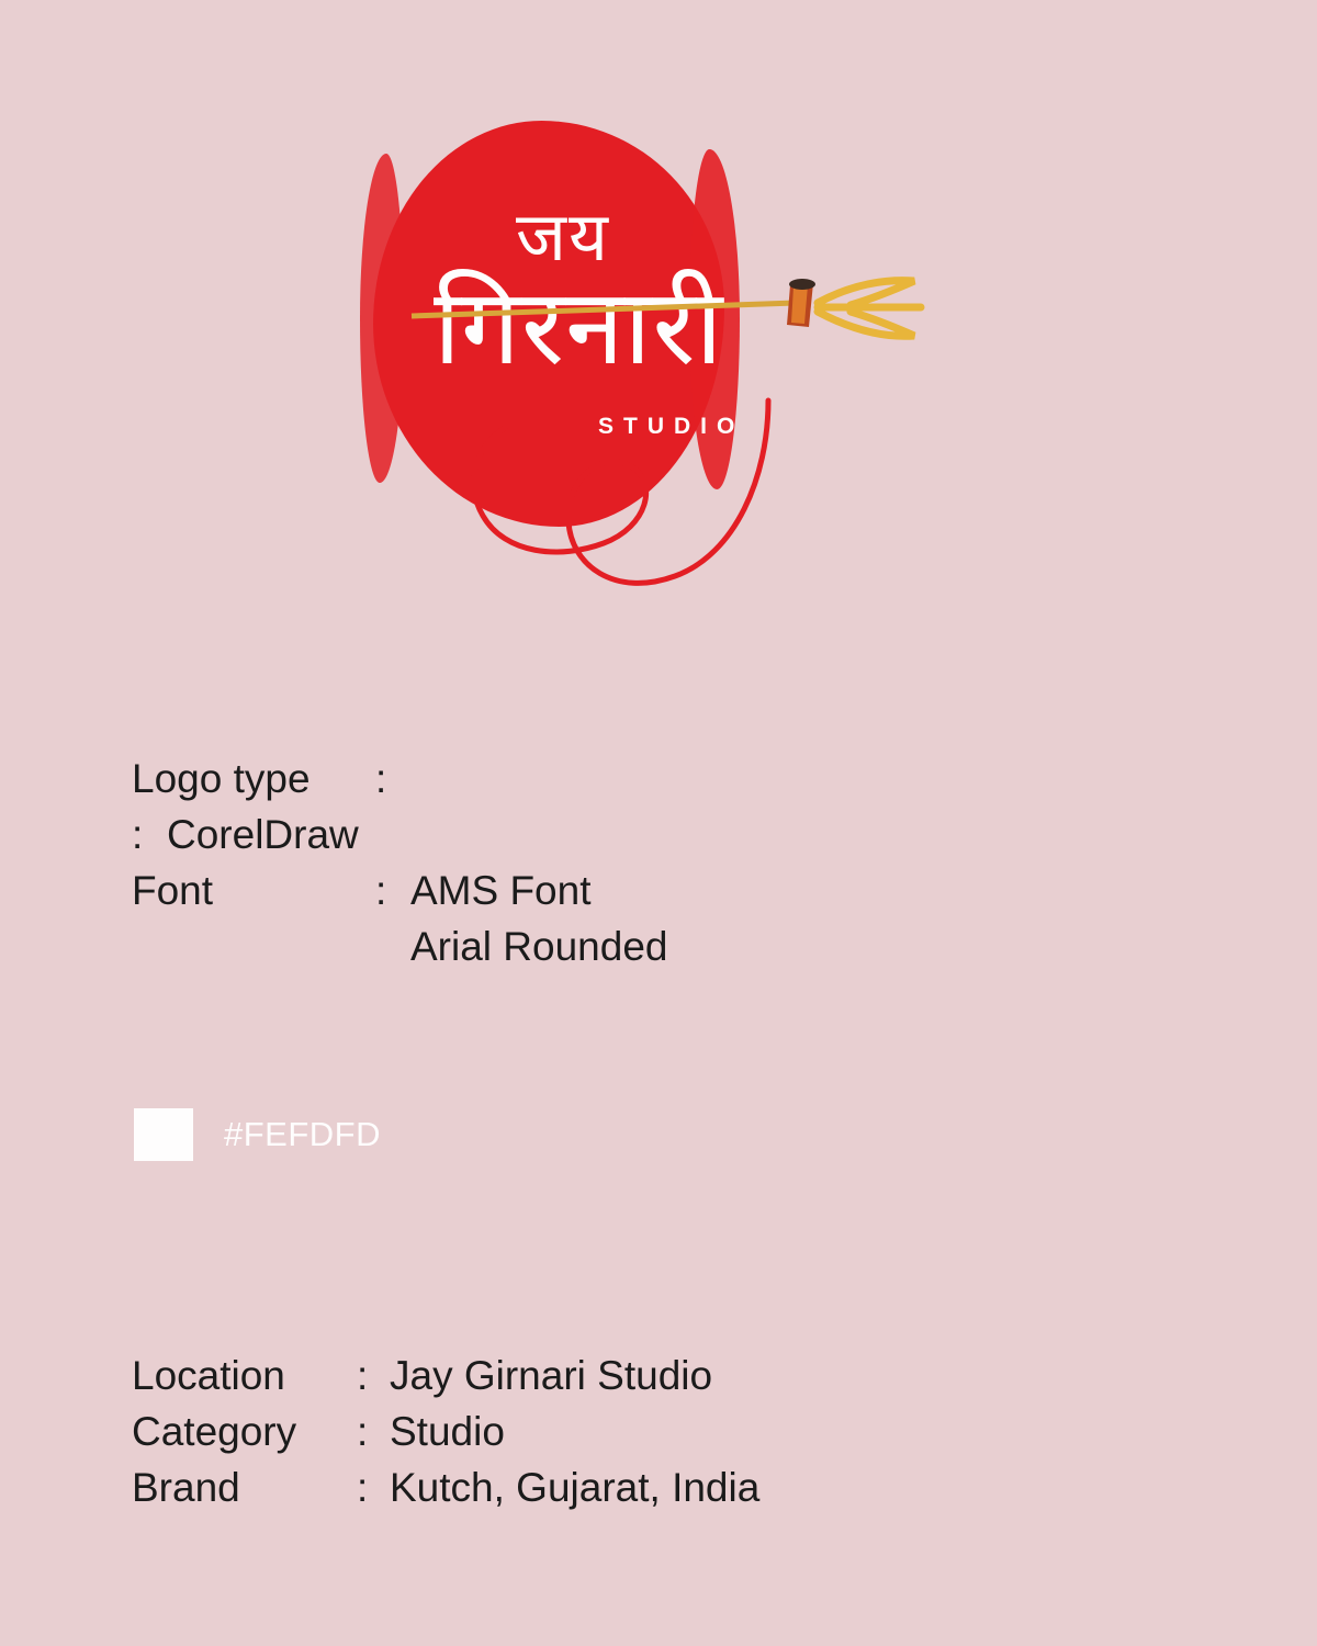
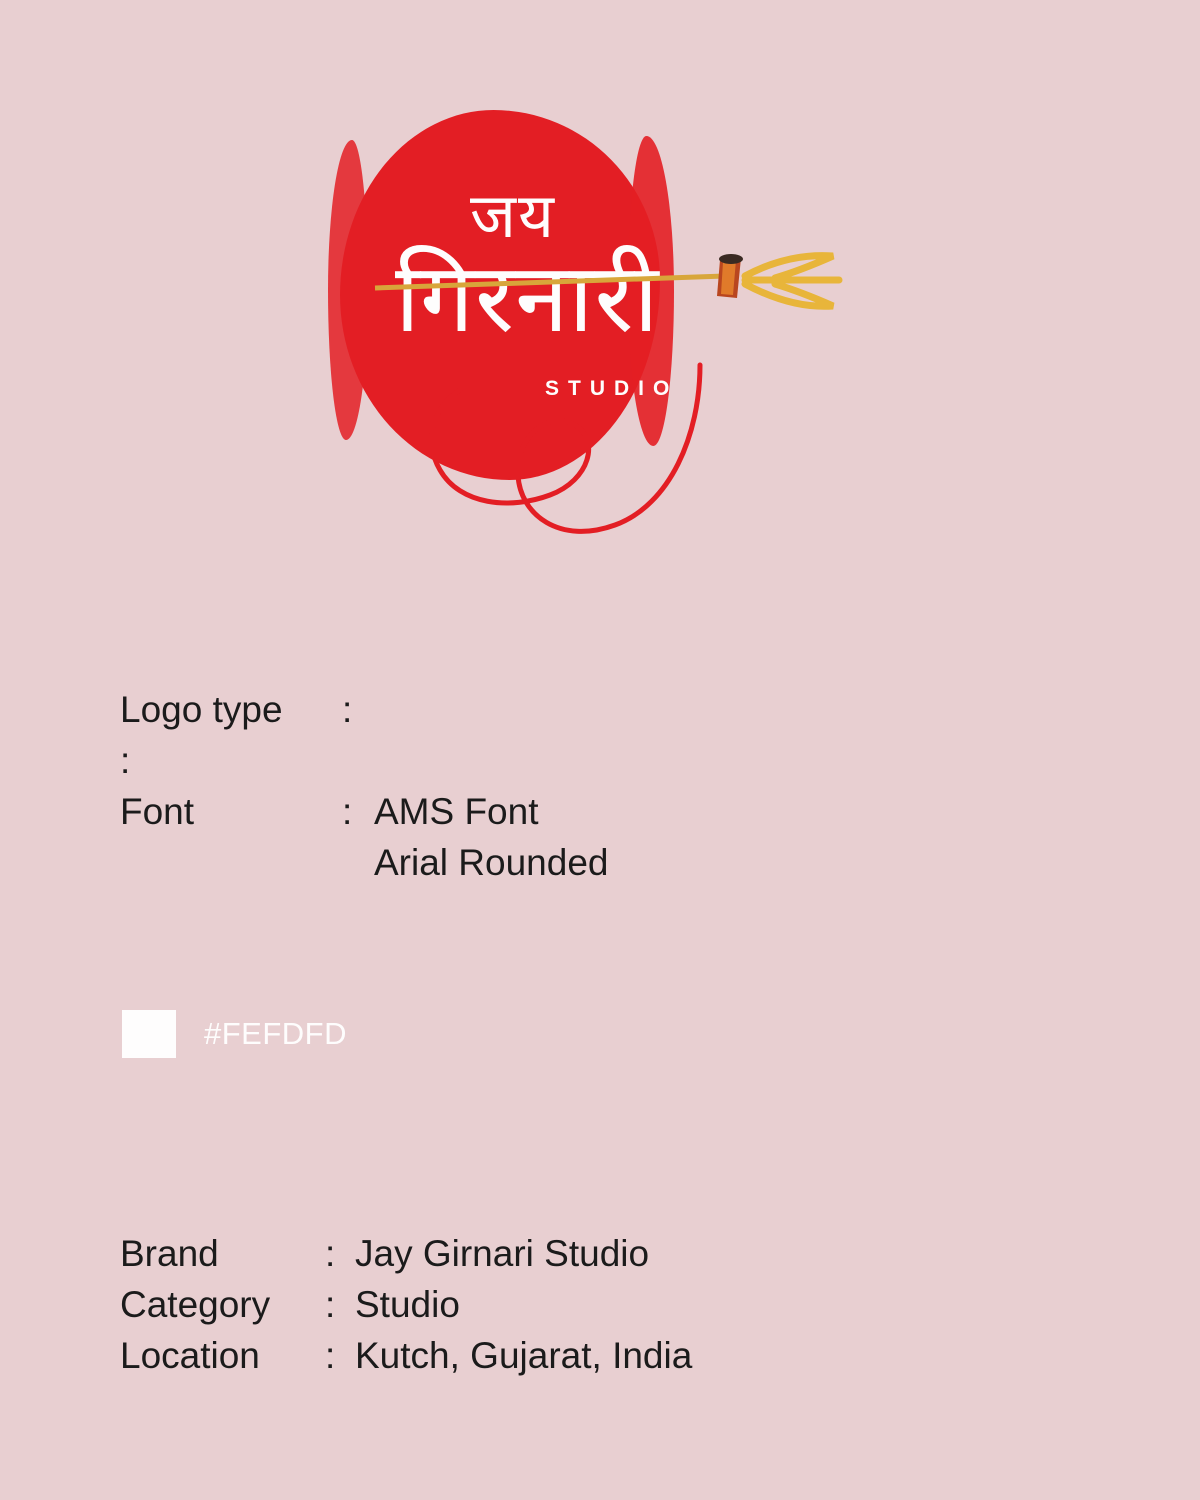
  जय
  गिरनारी
  STUDIO
  Logo type
  :
  :
- CorelDraw
  Font
  :
  AMS Font
  Arial Rounded
  #FEFDFD
- Location
+ Brand
  :
  Jay Girnari Studio
  Category
  :
  Studio
- Brand
+ Location
  :
  Kutch, Gujarat, India
